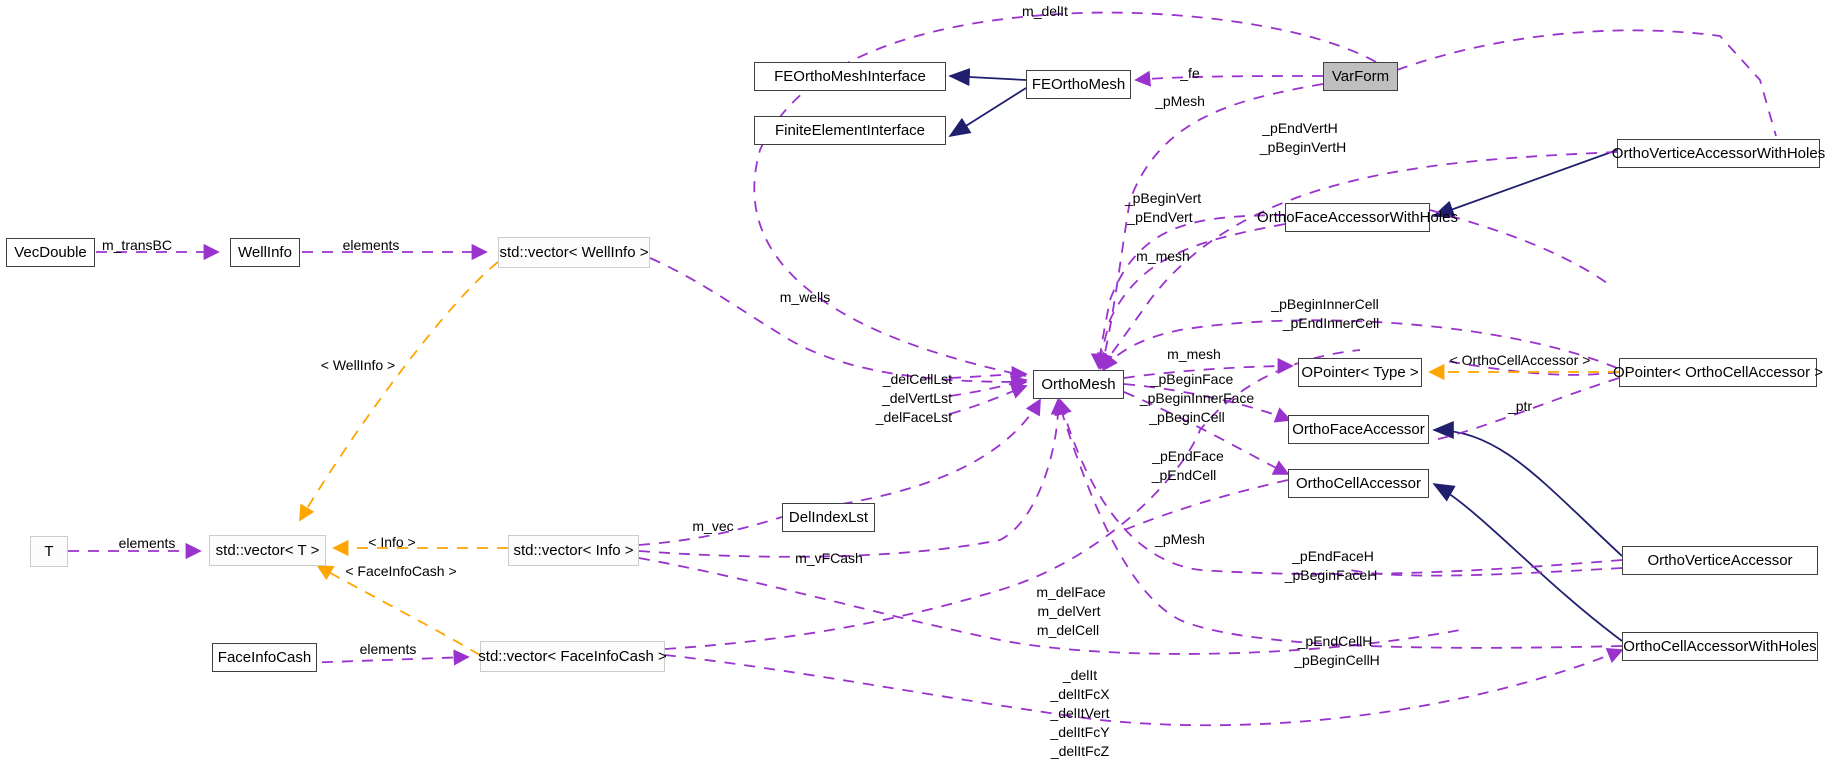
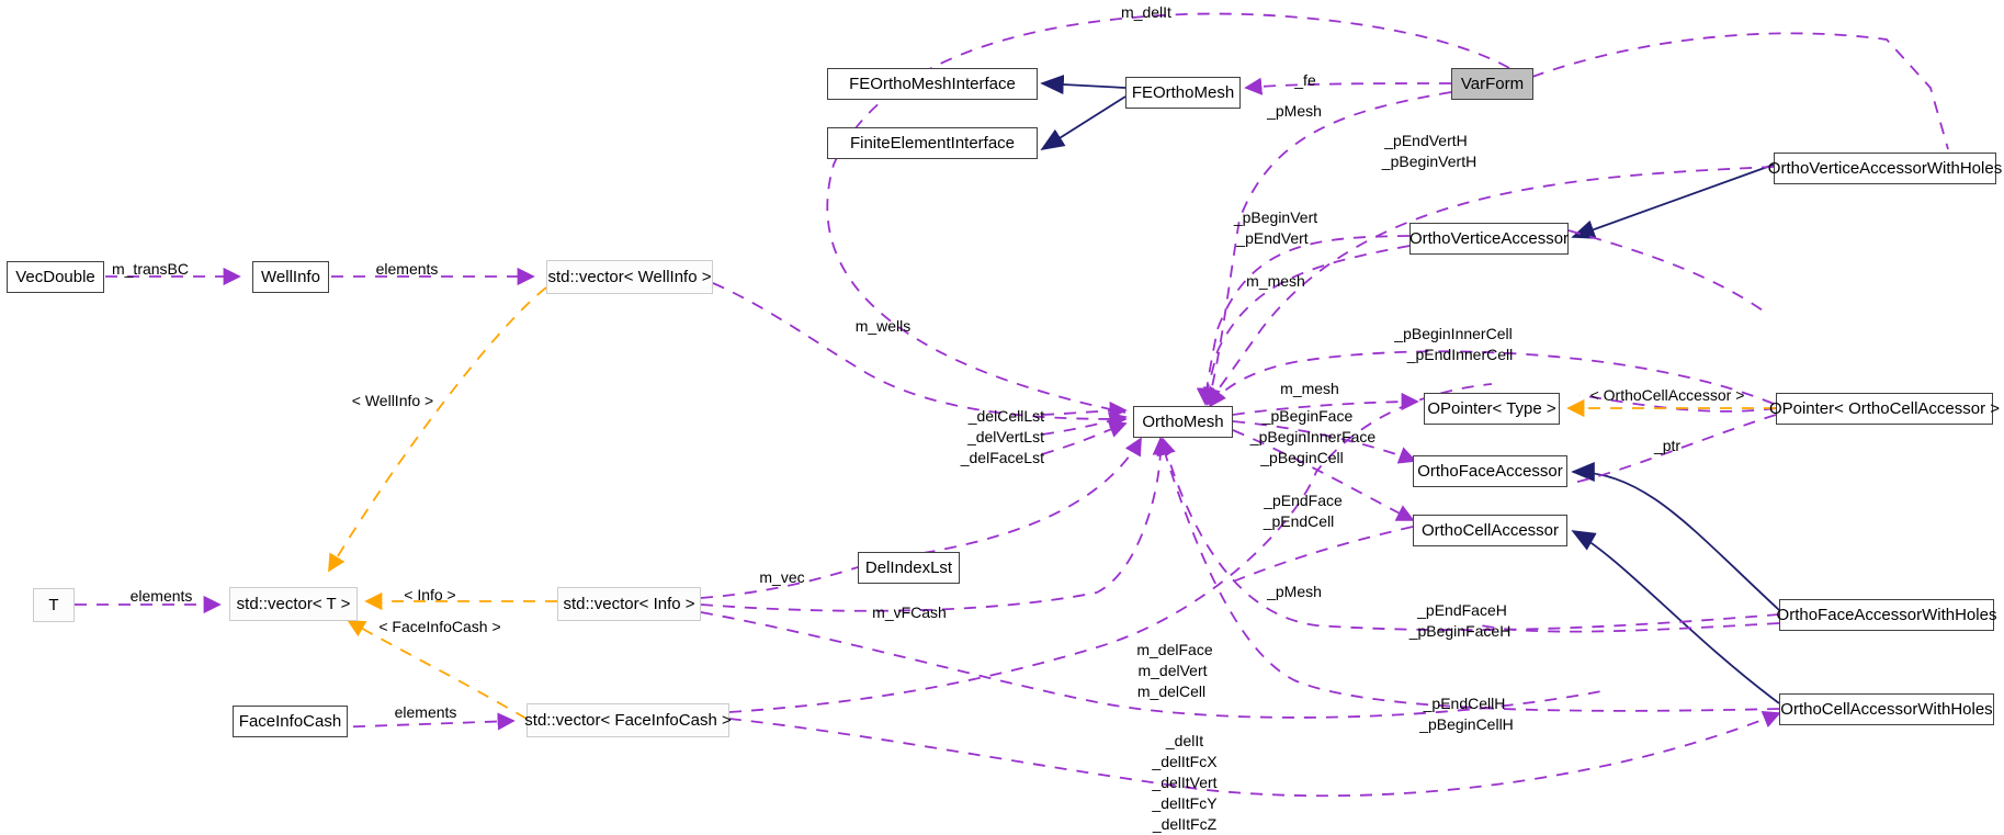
  FEOrthoMeshInterface
  FiniteElementInterface
  FEOrthoMesh
  VarForm
  OrthoVerticeAccessorWithHoles
- OrthoFaceAccessorWithHoles
+ OrthoVerticeAccessor
  VecDouble
  WellInfo
  std::vector< WellInfo >
  OrthoMesh
  OPointer< Type >
  OPointer< OrthoCellAccessor >
  OrthoFaceAccessor
  OrthoCellAccessor
  DelIndexLst
  T
  std::vector< T >
  std::vector< Info >
- OrthoVerticeAccessor
+ OrthoFaceAccessorWithHoles
  OrthoCellAccessorWithHoles
  FaceInfoCash
  std::vector< FaceInfoCash >
  m_delIt
  _fe
  _pMesh
  _pEndVertH
  _pBeginVertH
  _pBeginVert
  _pEndVert
  m_transBC
  elements
  m_mesh
  m_wells
  _pBeginInnerCell
  _pEndInnerCell
  < WellInfo >
  m_mesh
  < OrthoCellAccessor >
  _delCellLst
  _delVertLst
  _delFaceLst
  _pBeginFace
  _pBeginInnerFace
  _pBeginCell
  _ptr
  _pEndFace
  _pEndCell
  elements
  < Info >
  m_vec
  < FaceInfoCash >
  _pMesh
  m_vFCash
  _pEndFaceH
  _pBeginFaceH
  m_delFace
  m_delVert
  m_delCell
  elements
  _pEndCellH
  _pBeginCellH
  _delIt
  _delItFcX
  _delItVert
  _delItFcY
  _delItFcZ
